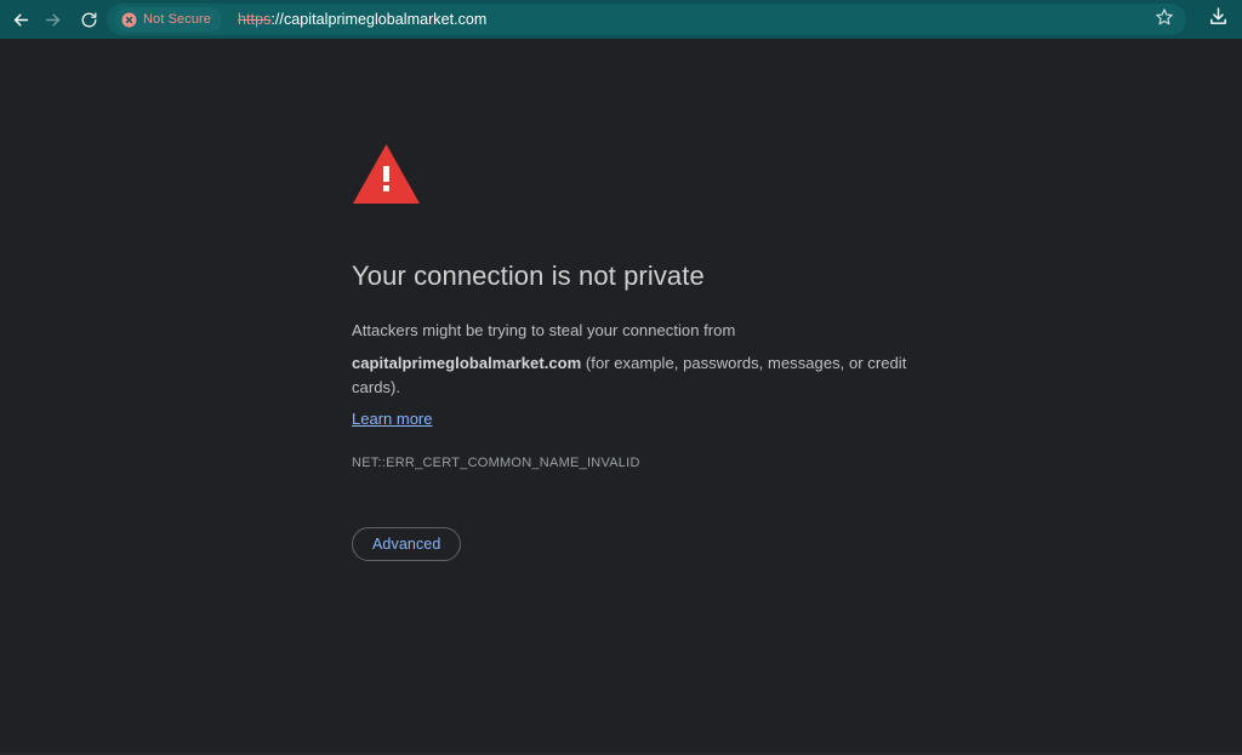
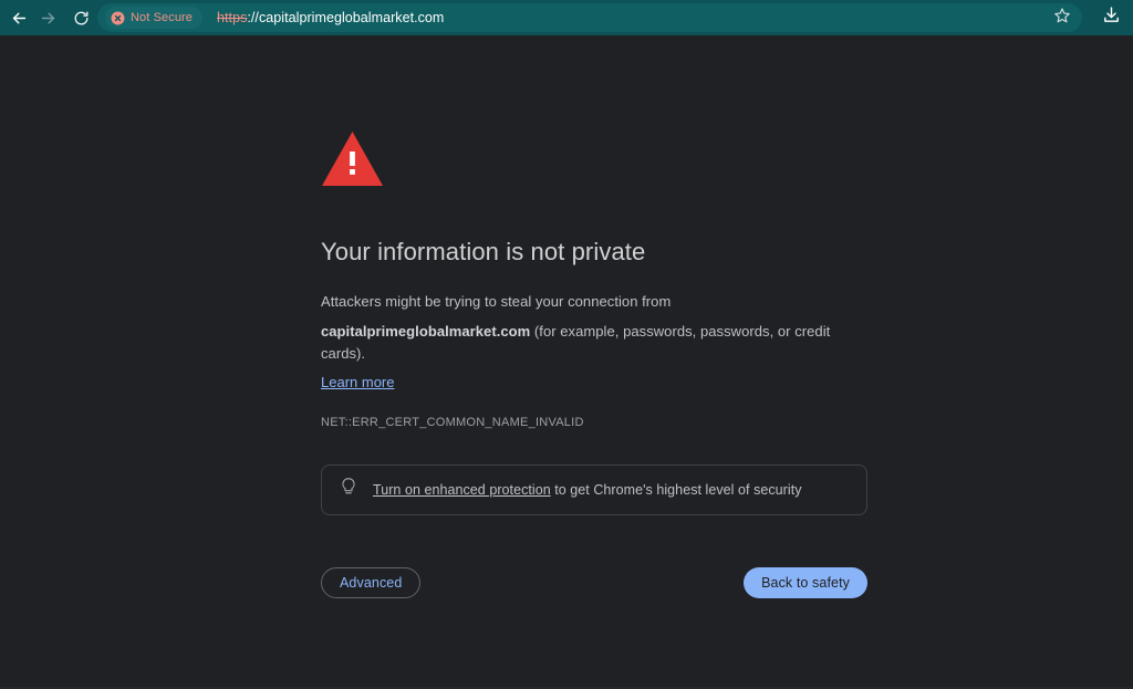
  Not Secure
  https://capitalprimeglobalmarket.com
- Your connection is not private
+ Your information is not private
  Attackers might be trying to steal your connection from
- capitalprimeglobalmarket.com (for example, passwords, messages, or credit cards).
+ capitalprimeglobalmarket.com (for example, passwords, passwords, or credit cards).
  Learn more
  NET::ERR_CERT_COMMON_NAME_INVALID
+ Turn on enhanced protection to get Chrome's highest level of security
  Advanced
+ Back to safety
